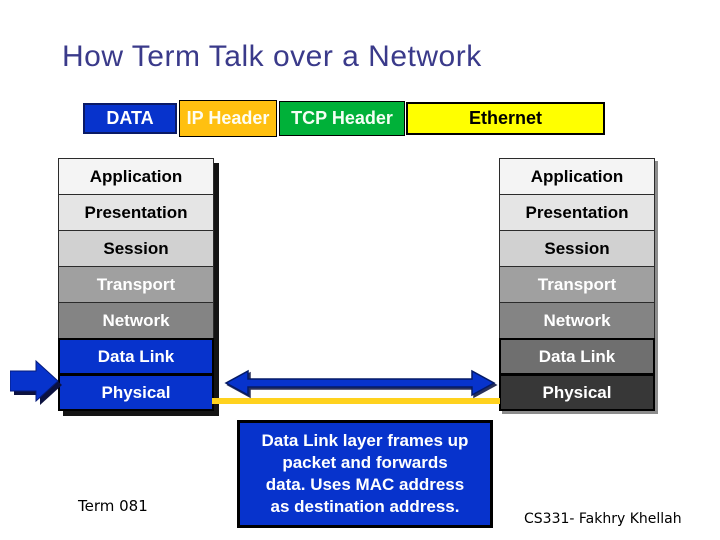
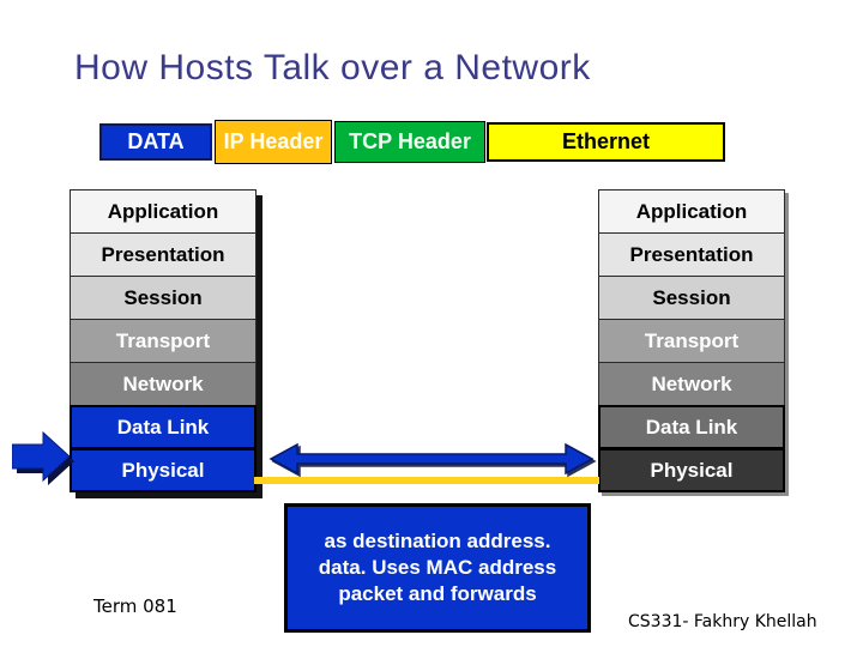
- How Term Talk over a Network
+ How Hosts Talk over a Network
  DATA
  IP Header
  TCP Header
  Ethernet
  Application
  Presentation
  Session
  Transport
  Network
  Data Link
  Physical
  Application
  Presentation
  Session
  Transport
  Network
  Data Link
  Physical
- Data Link layer frames up
- packet and forwards
+ as destination address.
  data. Uses MAC address
- as destination address.
+ packet and forwards
  Term 081
  CS331- Fakhry Khellah
